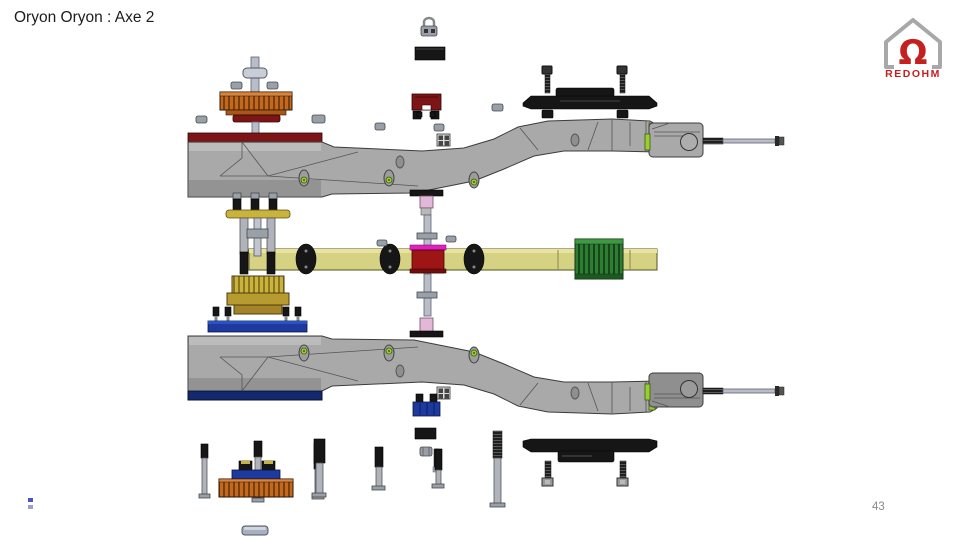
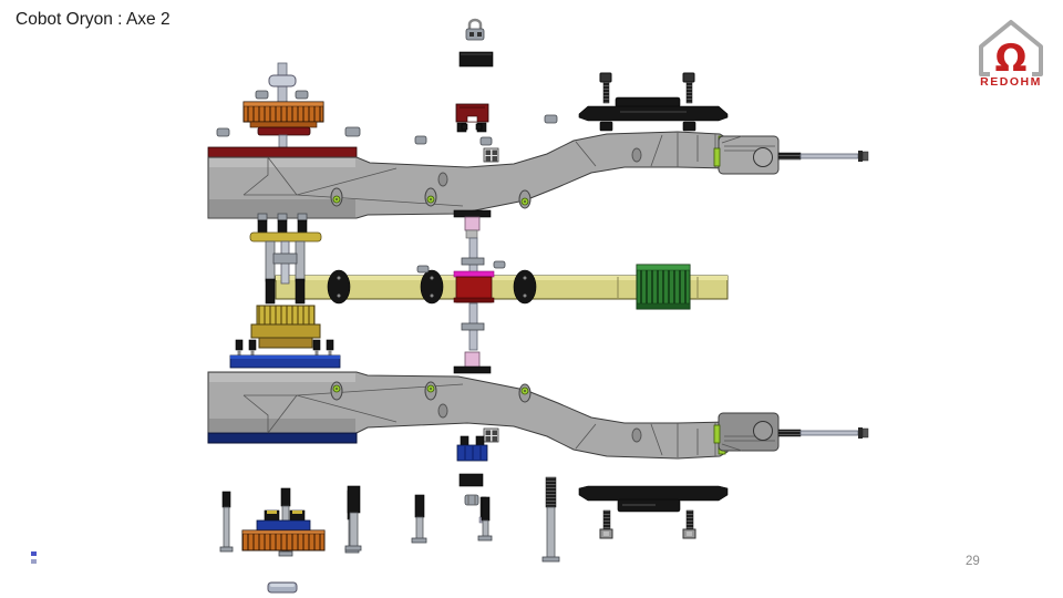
- Oryon Oryon : Axe 2
+ Cobot Oryon : Axe 2
  Ω
  REDOHM
- 43
+ 29
